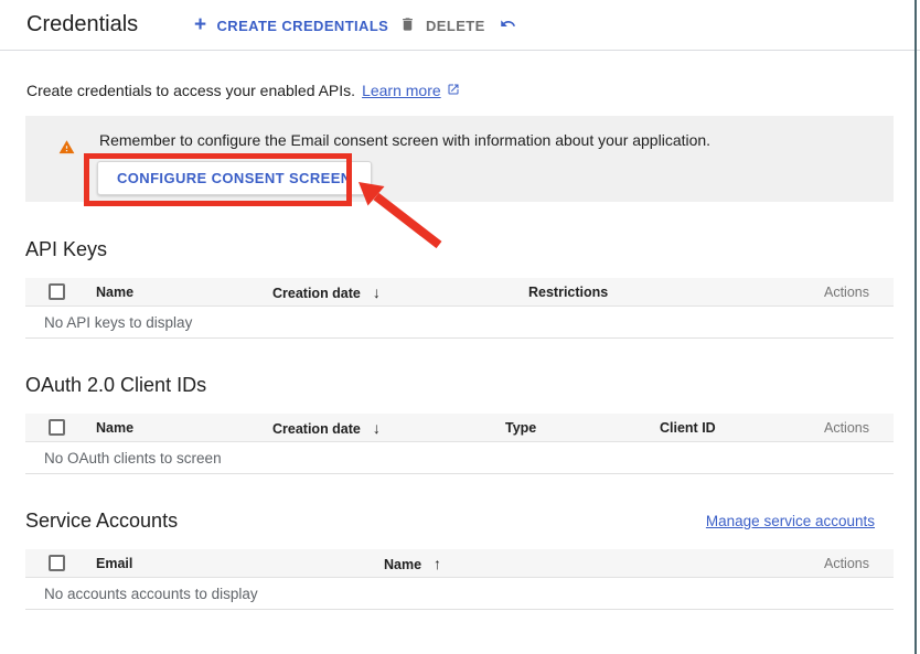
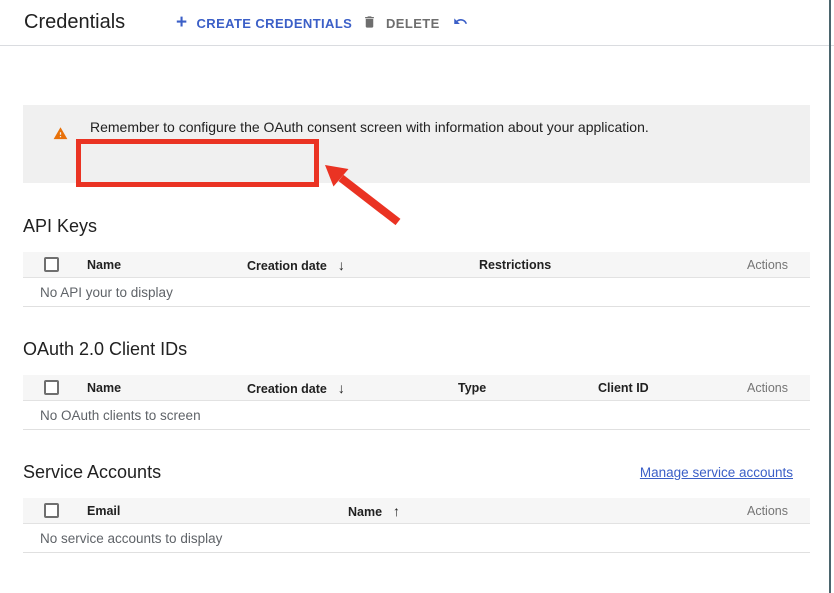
  Credentials
  +
  CREATE CREDENTIALS
  DELETE
- Create credentials to access your enabled APIs.
- Learn more
- Remember to configure the Email consent screen with information about your application.
+ Remember to configure the OAuth consent screen with information about your application.
- CONFIGURE CONSENT SCREEN
  API Keys
  Name
  Creation date ↓
  Restrictions
  Actions
- No API keys to display
+ No API your to display
  OAuth 2.0 Client IDs
  Name
  Creation date ↓
  Type
  Client ID
  Actions
  No OAuth clients to screen
  Service Accounts
  Manage service accounts
  Email
  Name ↑
  Actions
- No accounts accounts to display
+ No service accounts to display
